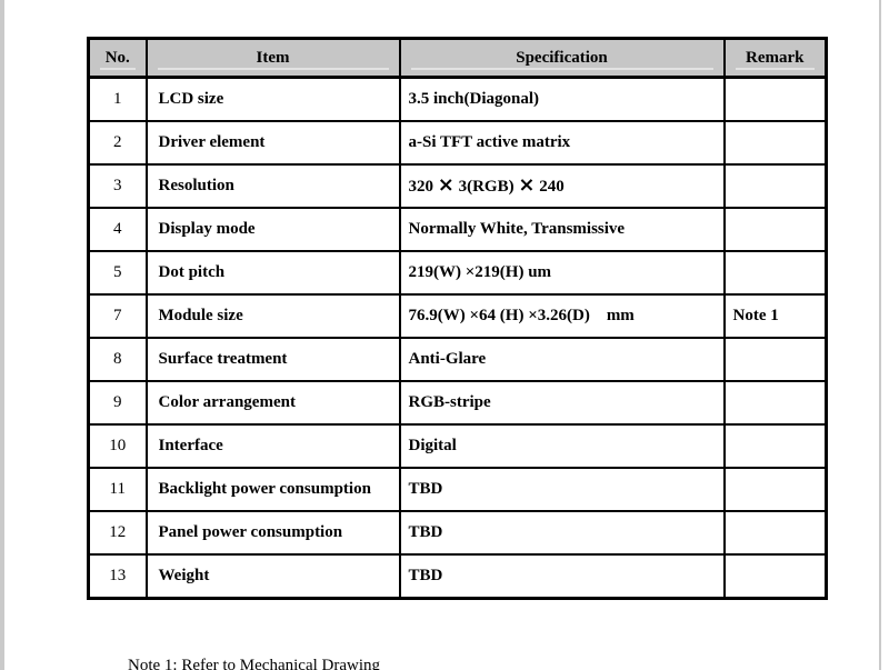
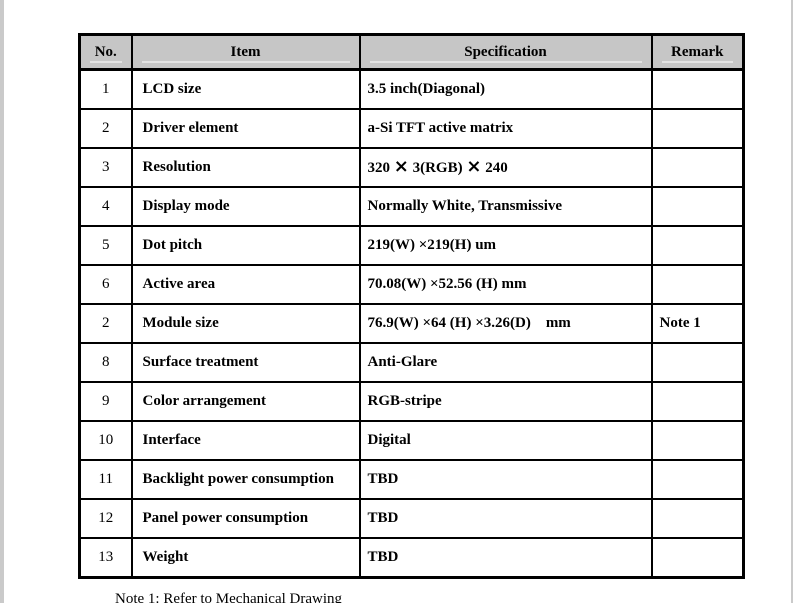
  No.	Item	Specification	Remark
  1	LCD size	3.5 inch(Diagonal)
  2	Driver element	a-Si TFT active matrix
  3	Resolution	320 × 3(RGB) × 240
  4	Display mode	Normally White, Transmissive
  5	Dot pitch	219(W) ×219(H) um
+ 6	Active area	70.08(W) ×52.56 (H) mm
- 7	Module size	76.9(W) ×64 (H) ×3.26(D) mm	Note 1
+ 2	Module size	76.9(W) ×64 (H) ×3.26(D) mm	Note 1
  8	Surface treatment	Anti-Glare
  9	Color arrangement	RGB-stripe
  10	Interface	Digital
  11	Backlight power consumption	TBD
  12	Panel power consumption	TBD
  13	Weight	TBD
  Note 1: Refer to Mechanical Drawing
